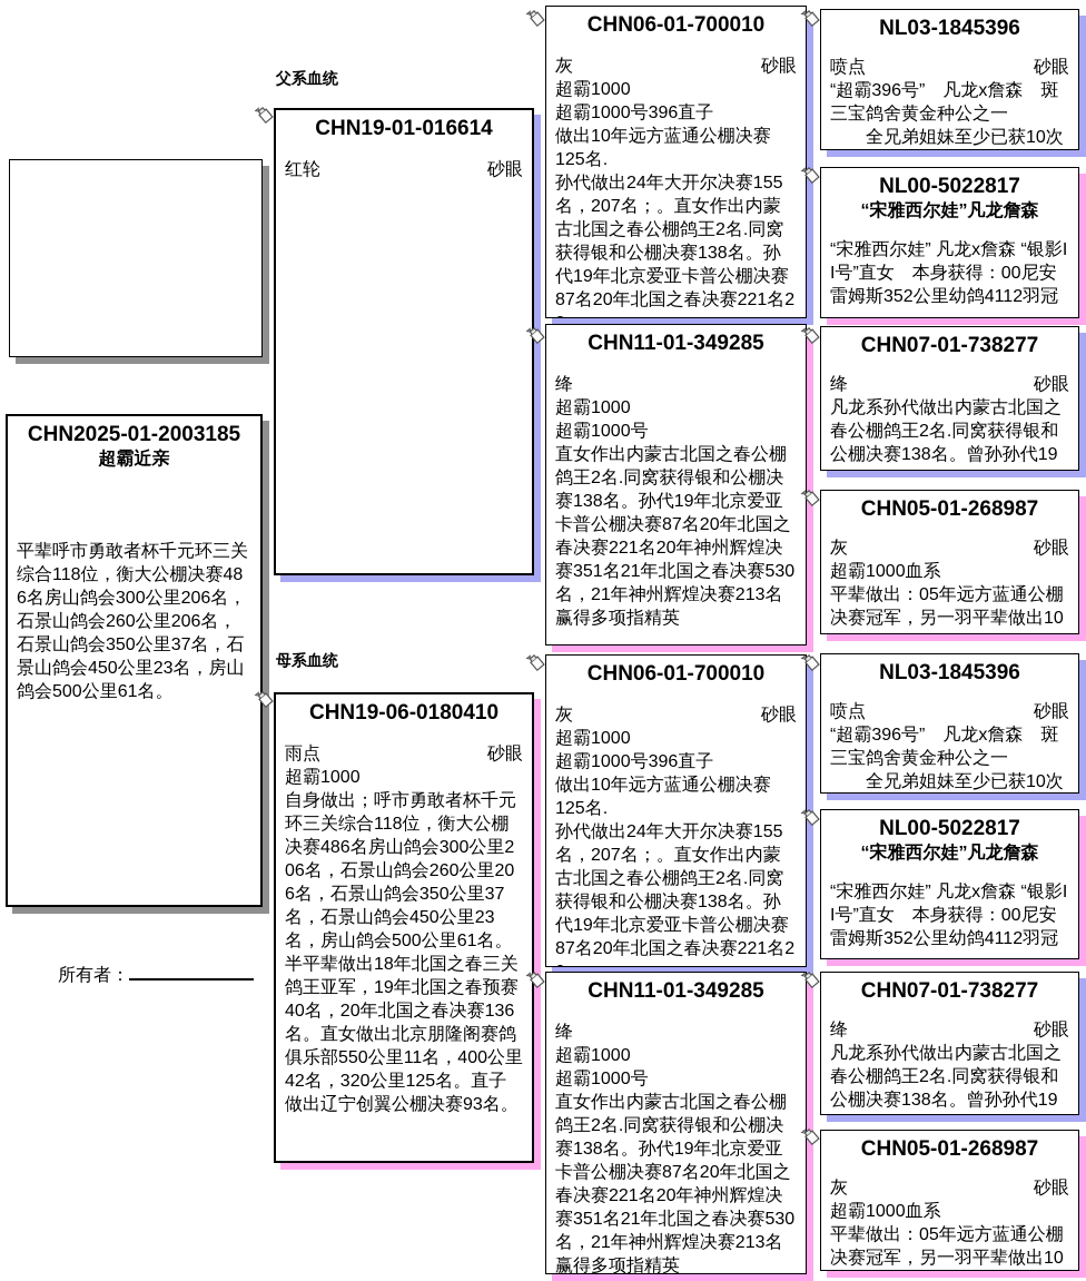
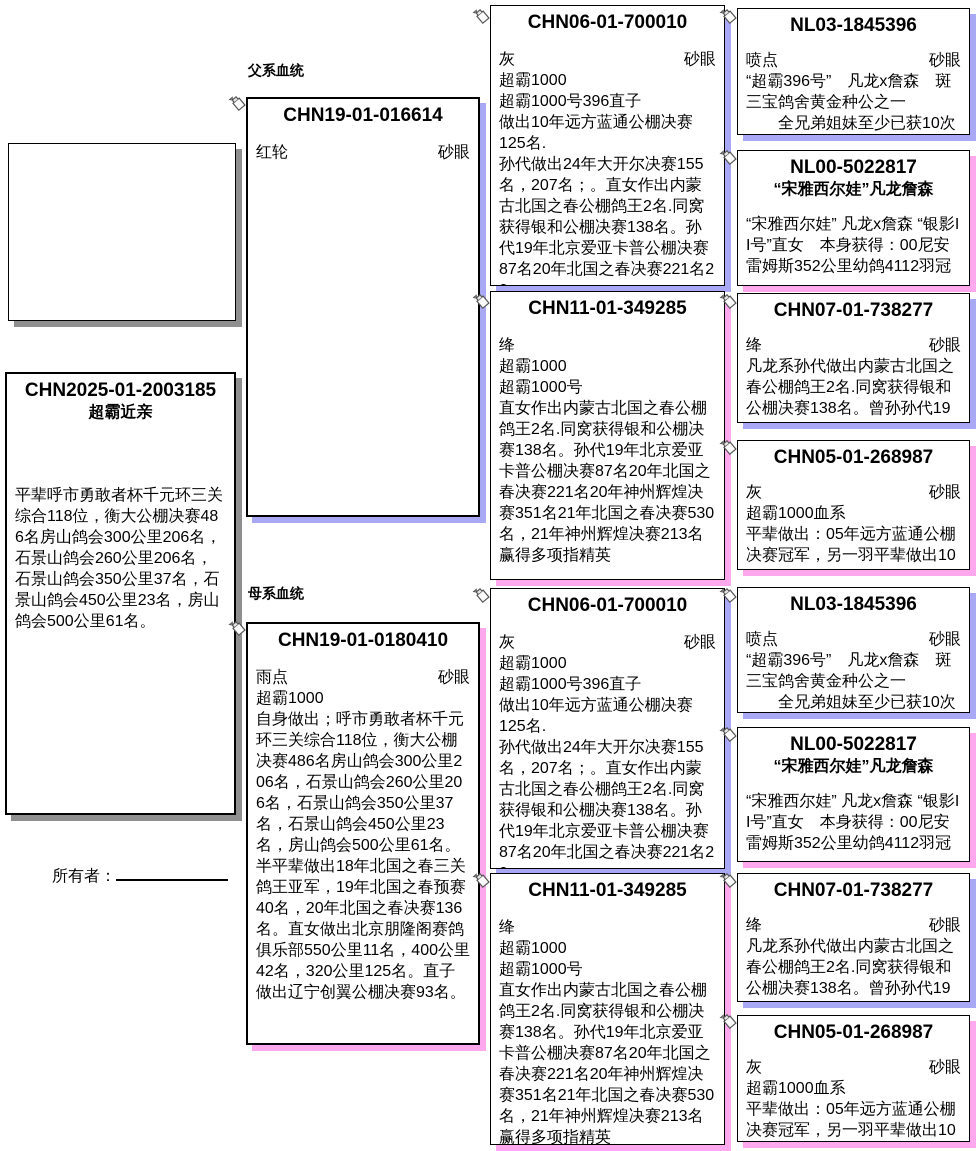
  父系血统
  母系血统
  CHN2025-01-2003185
  超霸近亲
  平辈呼市勇敢者杯千元环三关综合118位，衡大公棚决赛486名房山鸽会300公里206名，石景山鸽会260公里206名，石景山鸽会350公里37名，石景山鸽会450公里23名，房山鸽会500公里61名。
  所有者：
  CHN19-01-016614
  红轮
  砂眼
- CHN19-06-0180410
+ CHN19-01-0180410
  雨点
  砂眼
  超霸1000
  自身做出；呼市勇敢者杯千元环三关综合118位，衡大公棚决赛486名房山鸽会300公里206名，石景山鸽会260公里206名，石景山鸽会350公里37名，石景山鸽会450公里23名，房山鸽会500公里61名。
  半平辈做出18年北国之春三关鸽王亚军，19年北国之春预赛40名，20年北国之春决赛136名。直女做出北京朋隆阁赛鸽俱乐部550公里11名，400公里42名，320公里125名。直子做出辽宁创翼公棚决赛93名。
  CHN06-01-700010
  灰
  砂眼
  超霸1000
  超霸1000号396直子
  做出10年远方蓝通公棚决赛
  125名.
  孙代做出24年大开尔决赛155名，207名；。直女作出内蒙古北国之春公棚鸽王2名.同窝获得银和公棚决赛138名。孙代19年北京爱亚卡普公棚决赛87名20年北国之春决赛221名2
  CHN11-01-349285
  绛
  超霸1000
  超霸1000号
  直女作出内蒙古北国之春公棚鸽王2名.同窝获得银和公棚决赛138名。孙代19年北京爱亚卡普公棚决赛87名20年北国之春决赛221名20年神州辉煌决赛351名21年北国之春决赛530名，21年神州辉煌决赛213名赢得多项指精英
  CHN06-01-700010
  灰
  砂眼
  超霸1000
  超霸1000号396直子
  做出10年远方蓝通公棚决赛
  125名.
  孙代做出24年大开尔决赛155名，207名；。直女作出内蒙古北国之春公棚鸽王2名.同窝获得银和公棚决赛138名。孙代19年北京爱亚卡普公棚决赛87名20年北国之春决赛221名2
  CHN11-01-349285
  绛
  超霸1000
  超霸1000号
  直女作出内蒙古北国之春公棚鸽王2名.同窝获得银和公棚决赛138名。孙代19年北京爱亚卡普公棚决赛87名20年北国之春决赛221名20年神州辉煌决赛351名21年北国之春决赛530名，21年神州辉煌决赛213名赢得多项指精英
  NL03-1845396
  喷点
  砂眼
  “超霸396号” 凡龙x詹森 斑
  三宝鸽舍黄金种公之一
  全兄弟姐妹至少已获10次
  NL00-5022817
  “宋雅西尔娃”凡龙詹森
  “宋雅西尔娃” 凡龙x詹森 “银影II号”直女 本身获得：00尼安雷姆斯352公里幼鸽4112羽冠
  CHN07-01-738277
  绛
  砂眼
  凡龙系孙代做出内蒙古北国之春公棚鸽王2名.同窝获得银和公棚决赛138名。曾孙孙代19
  CHN05-01-268987
  灰
  砂眼
  超霸1000血系
  平辈做出：05年远方蓝通公棚决赛冠军，另一羽平辈做出10
  NL03-1845396
  喷点
  砂眼
  “超霸396号” 凡龙x詹森 斑
  三宝鸽舍黄金种公之一
  全兄弟姐妹至少已获10次
  NL00-5022817
  “宋雅西尔娃”凡龙詹森
  “宋雅西尔娃” 凡龙x詹森 “银影II号”直女 本身获得：00尼安雷姆斯352公里幼鸽4112羽冠
  CHN07-01-738277
  绛
  砂眼
  凡龙系孙代做出内蒙古北国之春公棚鸽王2名.同窝获得银和公棚决赛138名。曾孙孙代19
  CHN05-01-268987
  灰
  砂眼
  超霸1000血系
  平辈做出：05年远方蓝通公棚决赛冠军，另一羽平辈做出10
